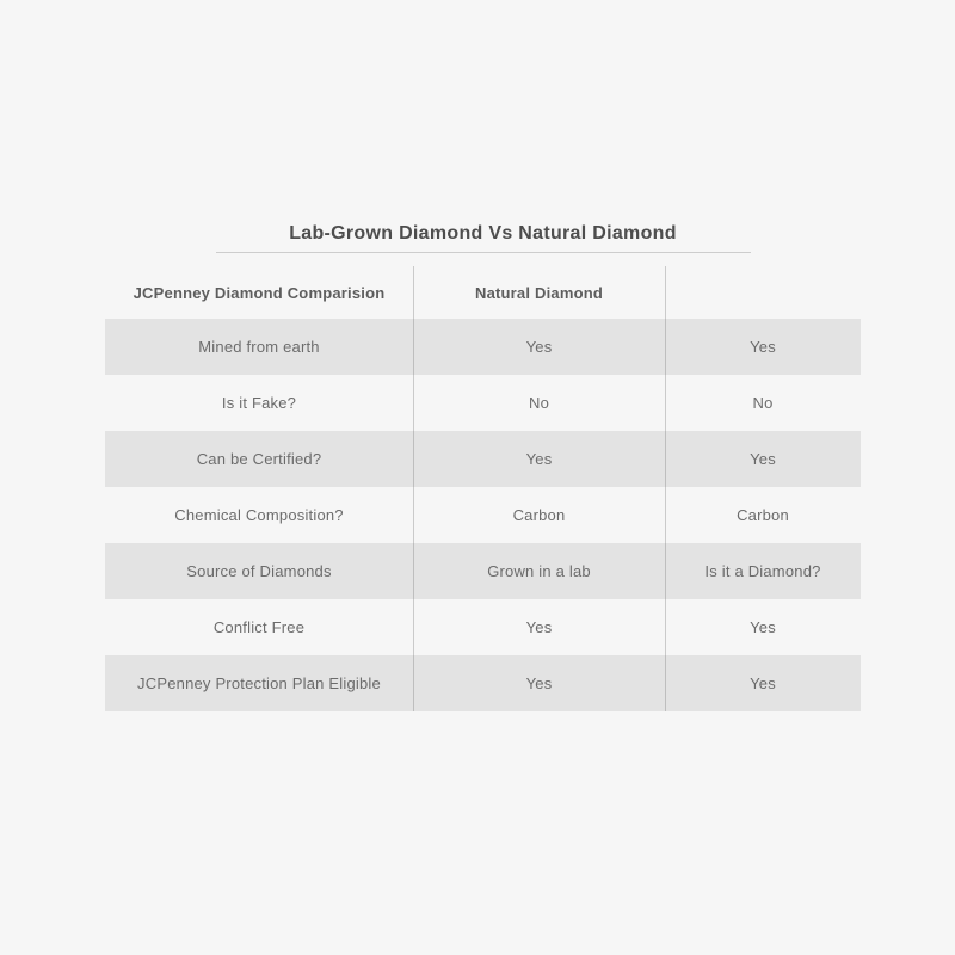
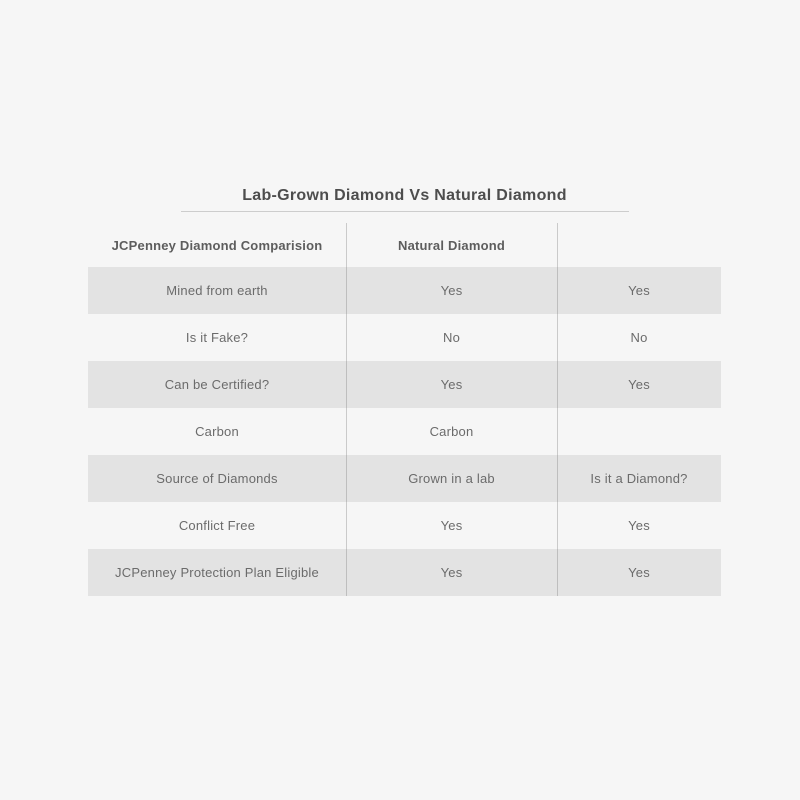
  Lab-Grown Diamond Vs Natural Diamond
  JCPenney Diamond Comparision
  Natural Diamond
  Mined from earth
  Yes
  Yes
  Is it Fake?
  No
  No
  Can be Certified?
  Yes
  Yes
- Chemical Composition?
  Carbon
  Carbon
  Source of Diamonds
  Grown in a lab
  Is it a Diamond?
  Conflict Free
  Yes
  Yes
  JCPenney Protection Plan Eligible
  Yes
  Yes
